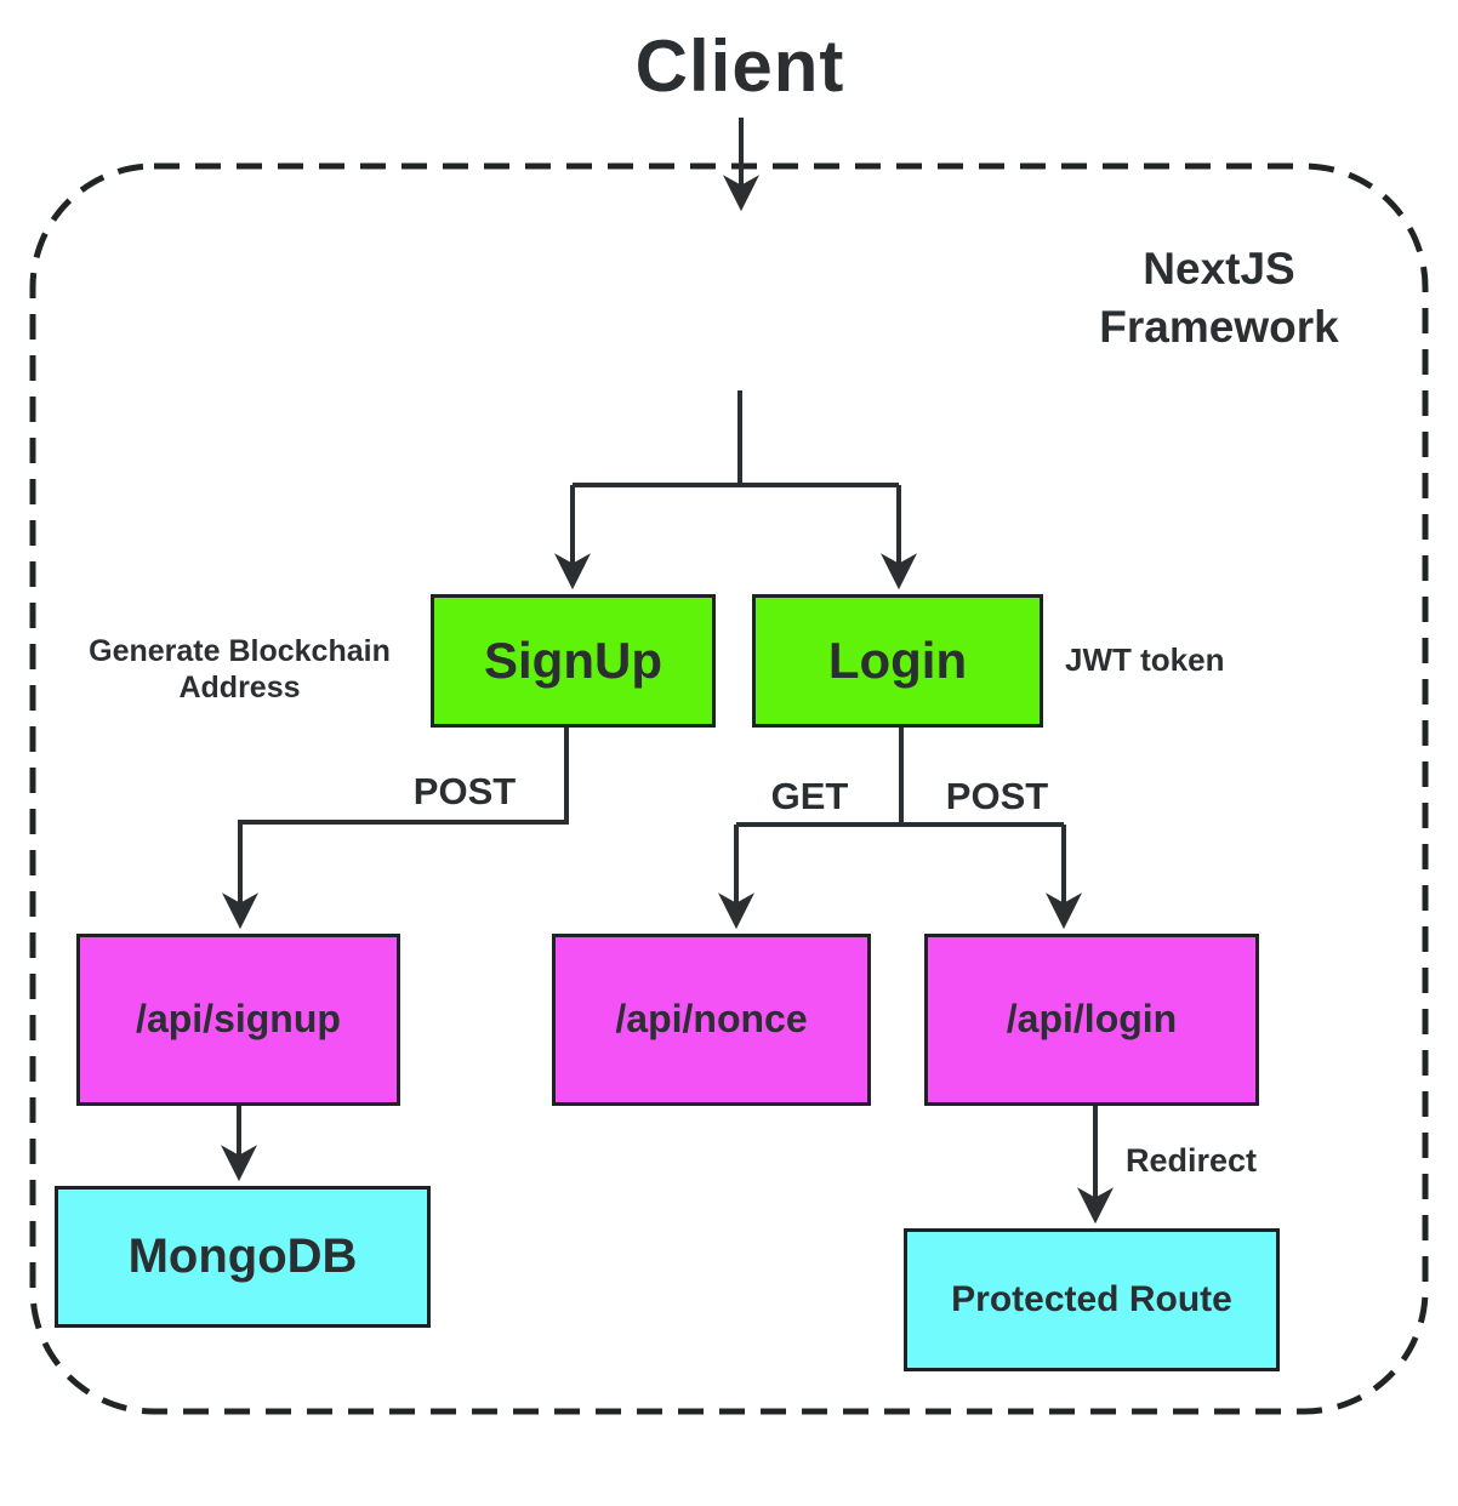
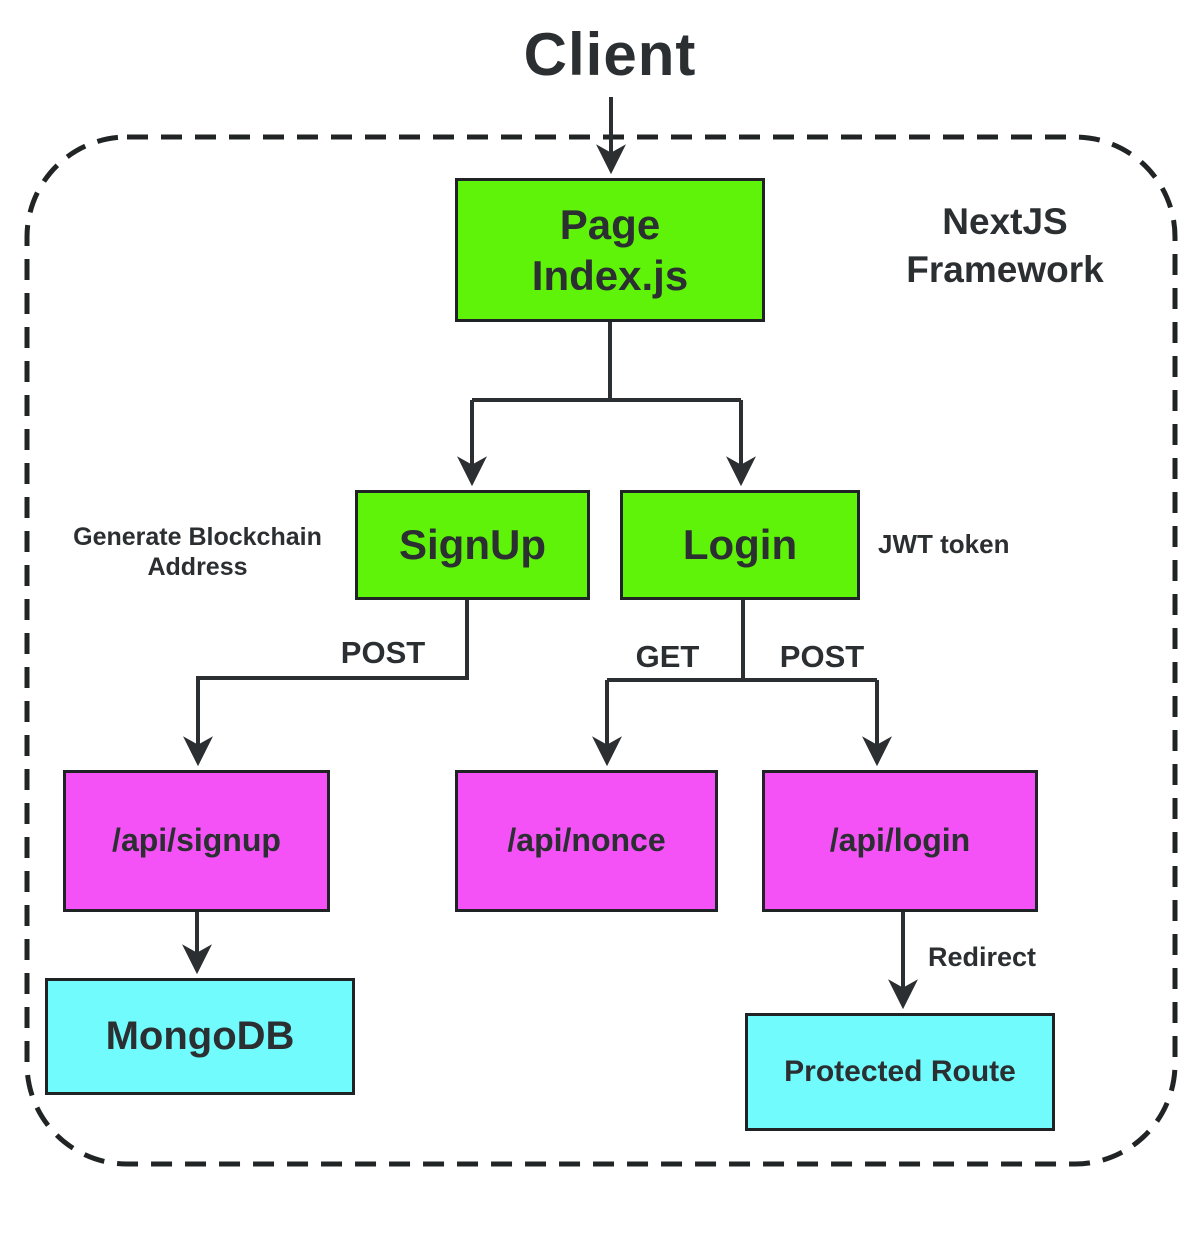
  Client
  NextJS
  Framework
  Generate Blockchain
  Address
  JWT token
  POST
  GET
  POST
  Redirect
+ Page
+ Index.js
  SignUp
  Login
  /api/signup
  /api/nonce
  /api/login
  MongoDB
  Protected Route
